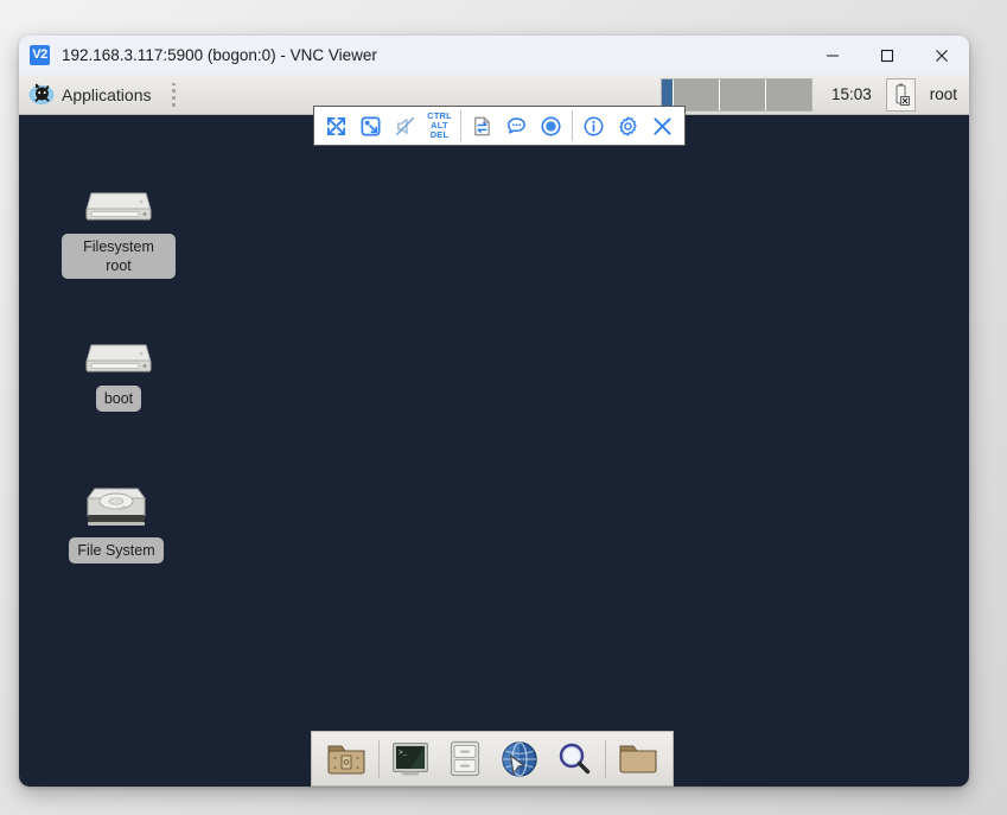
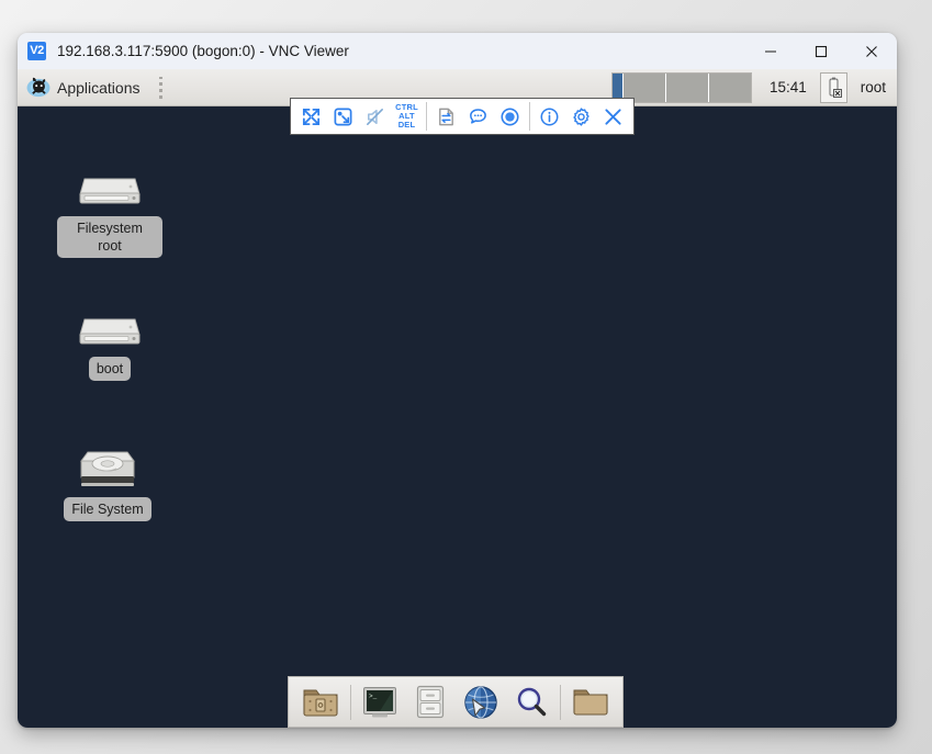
  V2
  192.168.3.117:5900 (bogon:0) - VNC Viewer
  Applications
- 15:03
+ 15:41
  root
  CTRL
  ALT
  DEL
  Filesystem root
  boot
  File System
